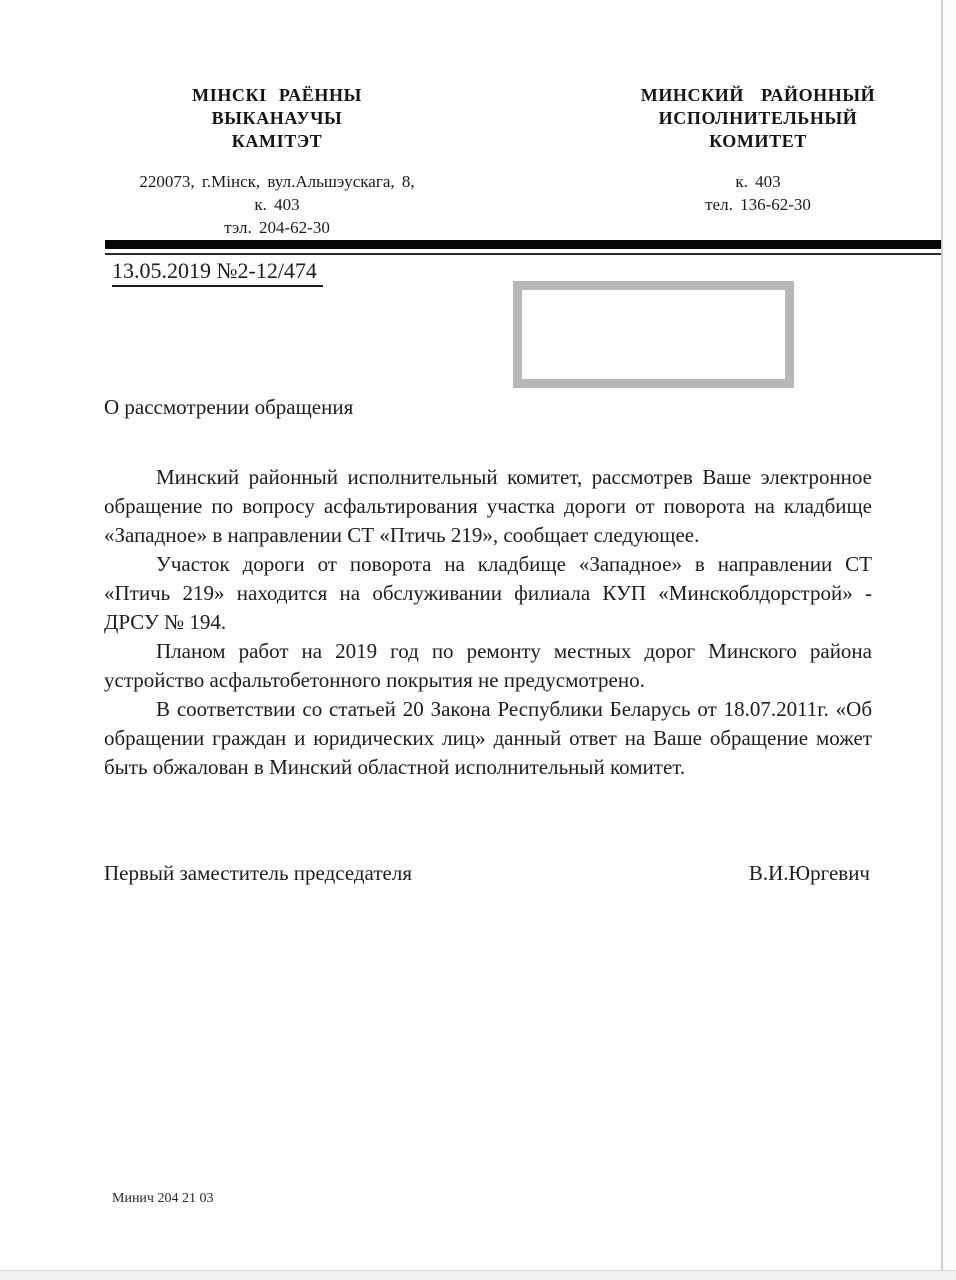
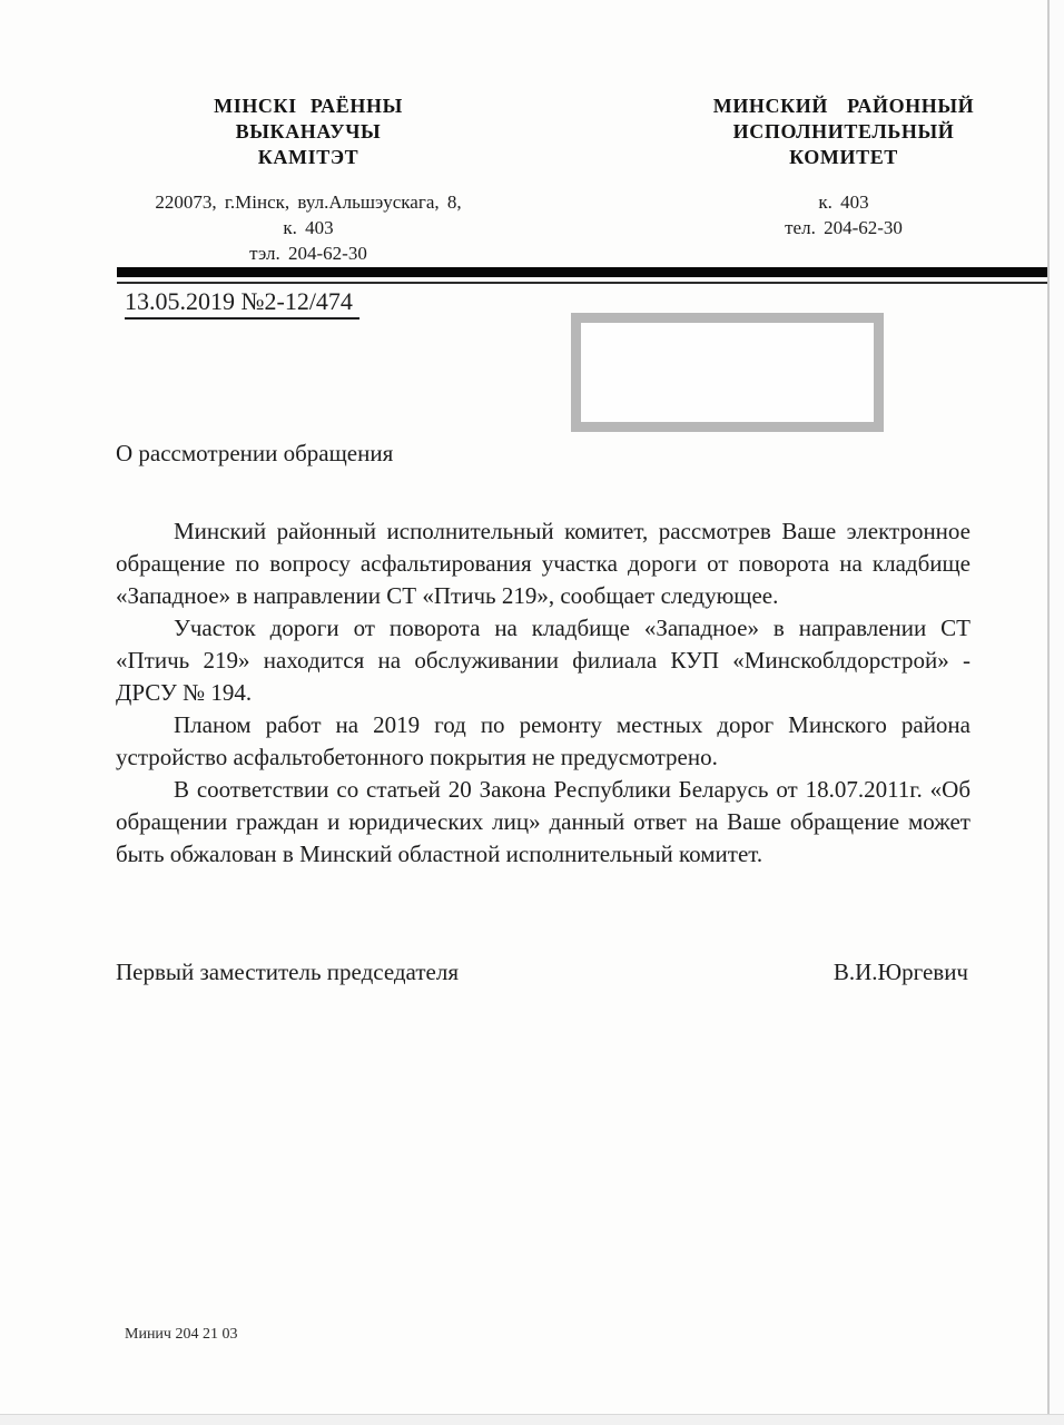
  МІНСКІ РАЁННЫ
  ВЫКАНАУЧЫ
  КАМІТЭТ
  220073, г.Мінск, вул.Альшэускага, 8,
  к. 403
  тэл. 204-62-30
  МИНСКИЙ РАЙОННЫЙ
  ИСПОЛНИТЕЛЬНЫЙ
  КОМИТЕТ
  к. 403
- тел. 136-62-30
+ тел. 204-62-30
  13.05.2019 №2-12/474
  О рассмотрении обращения
  Минский районный исполнительный комитет, рассмотрев Ваше электронное обращение по вопросу асфальтирования участка дороги от поворота на кладбище «Западное» в направлении СТ «Птичь 219», сообщает следующее.
  Участок дороги от поворота на кладбище «Западное» в направлении СТ «Птичь 219» находится на обслуживании филиала КУП «Минскоблдорстрой» - ДРСУ № 194.
  Планом работ на 2019 год по ремонту местных дорог Минского района устройство асфальтобетонного покрытия не предусмотрено.
  В соответствии со статьей 20 Закона Республики Беларусь от 18.07.2011г. «Об обращении граждан и юридических лиц» данный ответ на Ваше обращение может быть обжалован в Минский областной исполнительный комитет.
  Первый заместитель председателя
  В.И.Юргевич
  Минич 204 21 03
